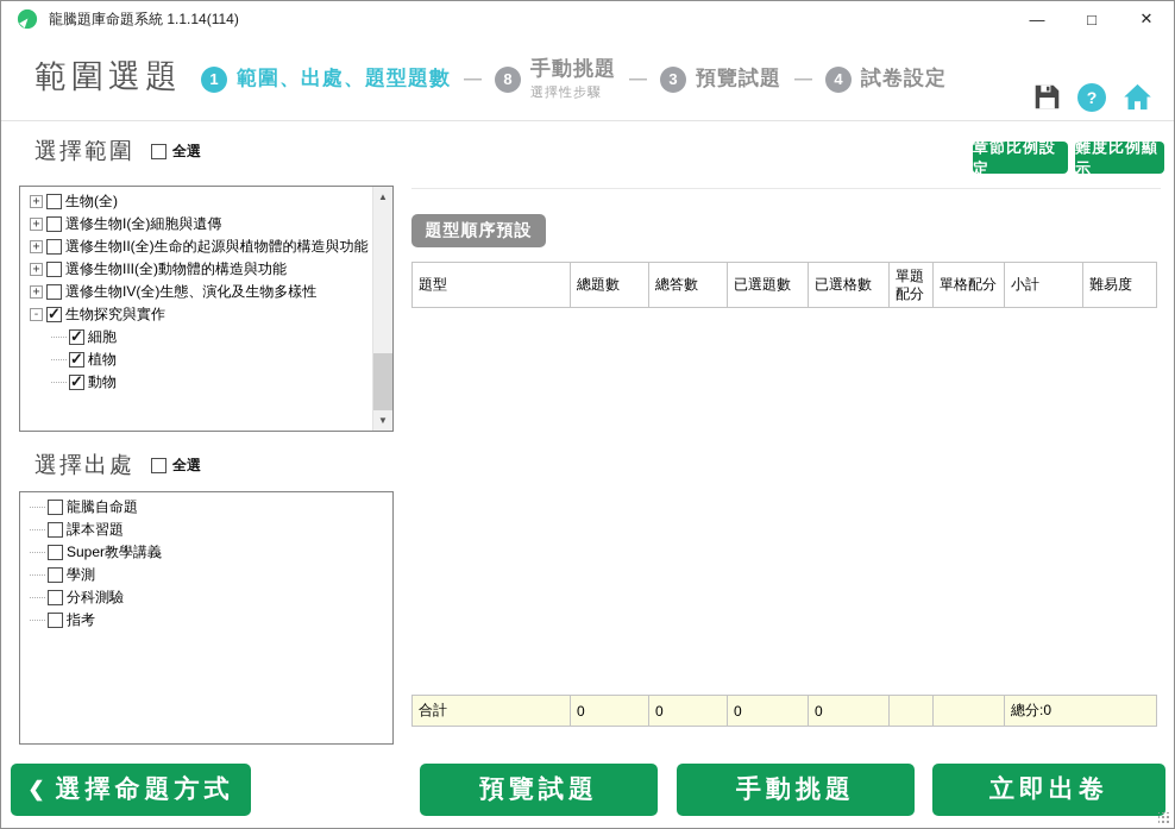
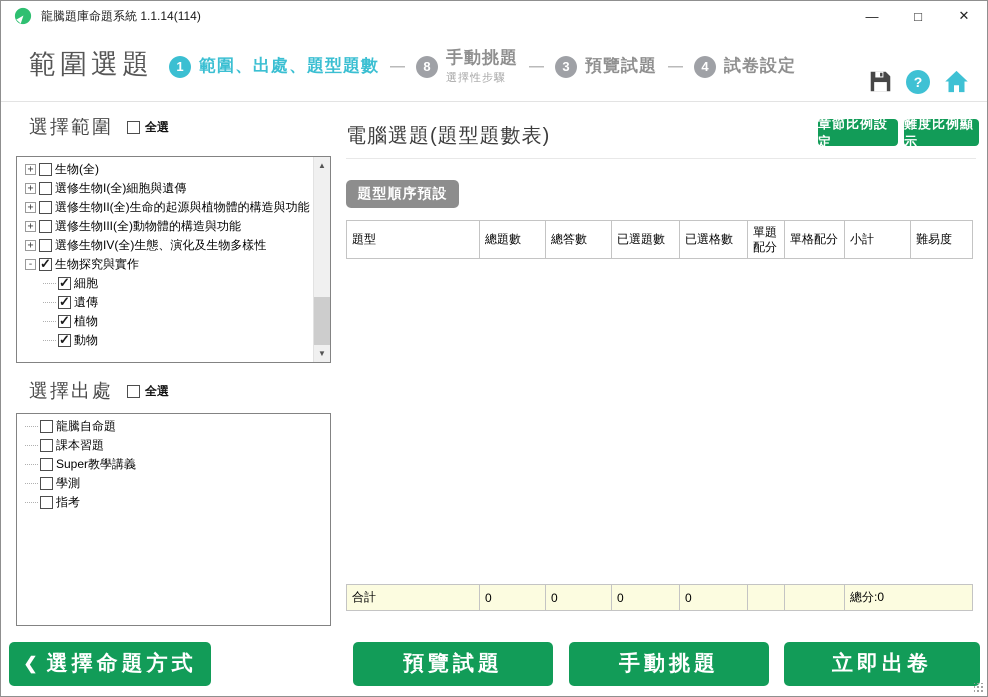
  龍騰題庫命題系統 1.1.14(114)
  —
  □
  ✕
  範圍選題
  1
  範圍、出處、題型題數
  —
  8
  手動挑題
  選擇性步驟
  —
  3
  預覽試題
  —
  4
  試卷設定
  ?
  選擇範圍
  全選
  +
  生物(全)
  +
  選修生物I(全)細胞與遺傳
  +
  選修生物II(全)生命的起源與植物體的構造與功能
  +
  選修生物III(全)動物體的構造與功能
  +
  選修生物IV(全)生態、演化及生物多樣性
  -
  生物探究與實作
  細胞
+ 遺傳
  植物
  動物
  ▲
  ▼
  選擇出處
  全選
  龍騰自命題
  課本習題
  Super教學講義
  學測
- 分科測驗
  指考
+ 電腦選題(題型題數表)
  章節比例設定
  難度比例顯示
  題型順序預設
  題型	總題數	總答數	已選題數	已選格數	單題配分	單格配分	小計	難易度
  合計	0	0	0	0			總分:0
  ❮
  選擇命題方式
  預覽試題
  手動挑題
  立即出卷
